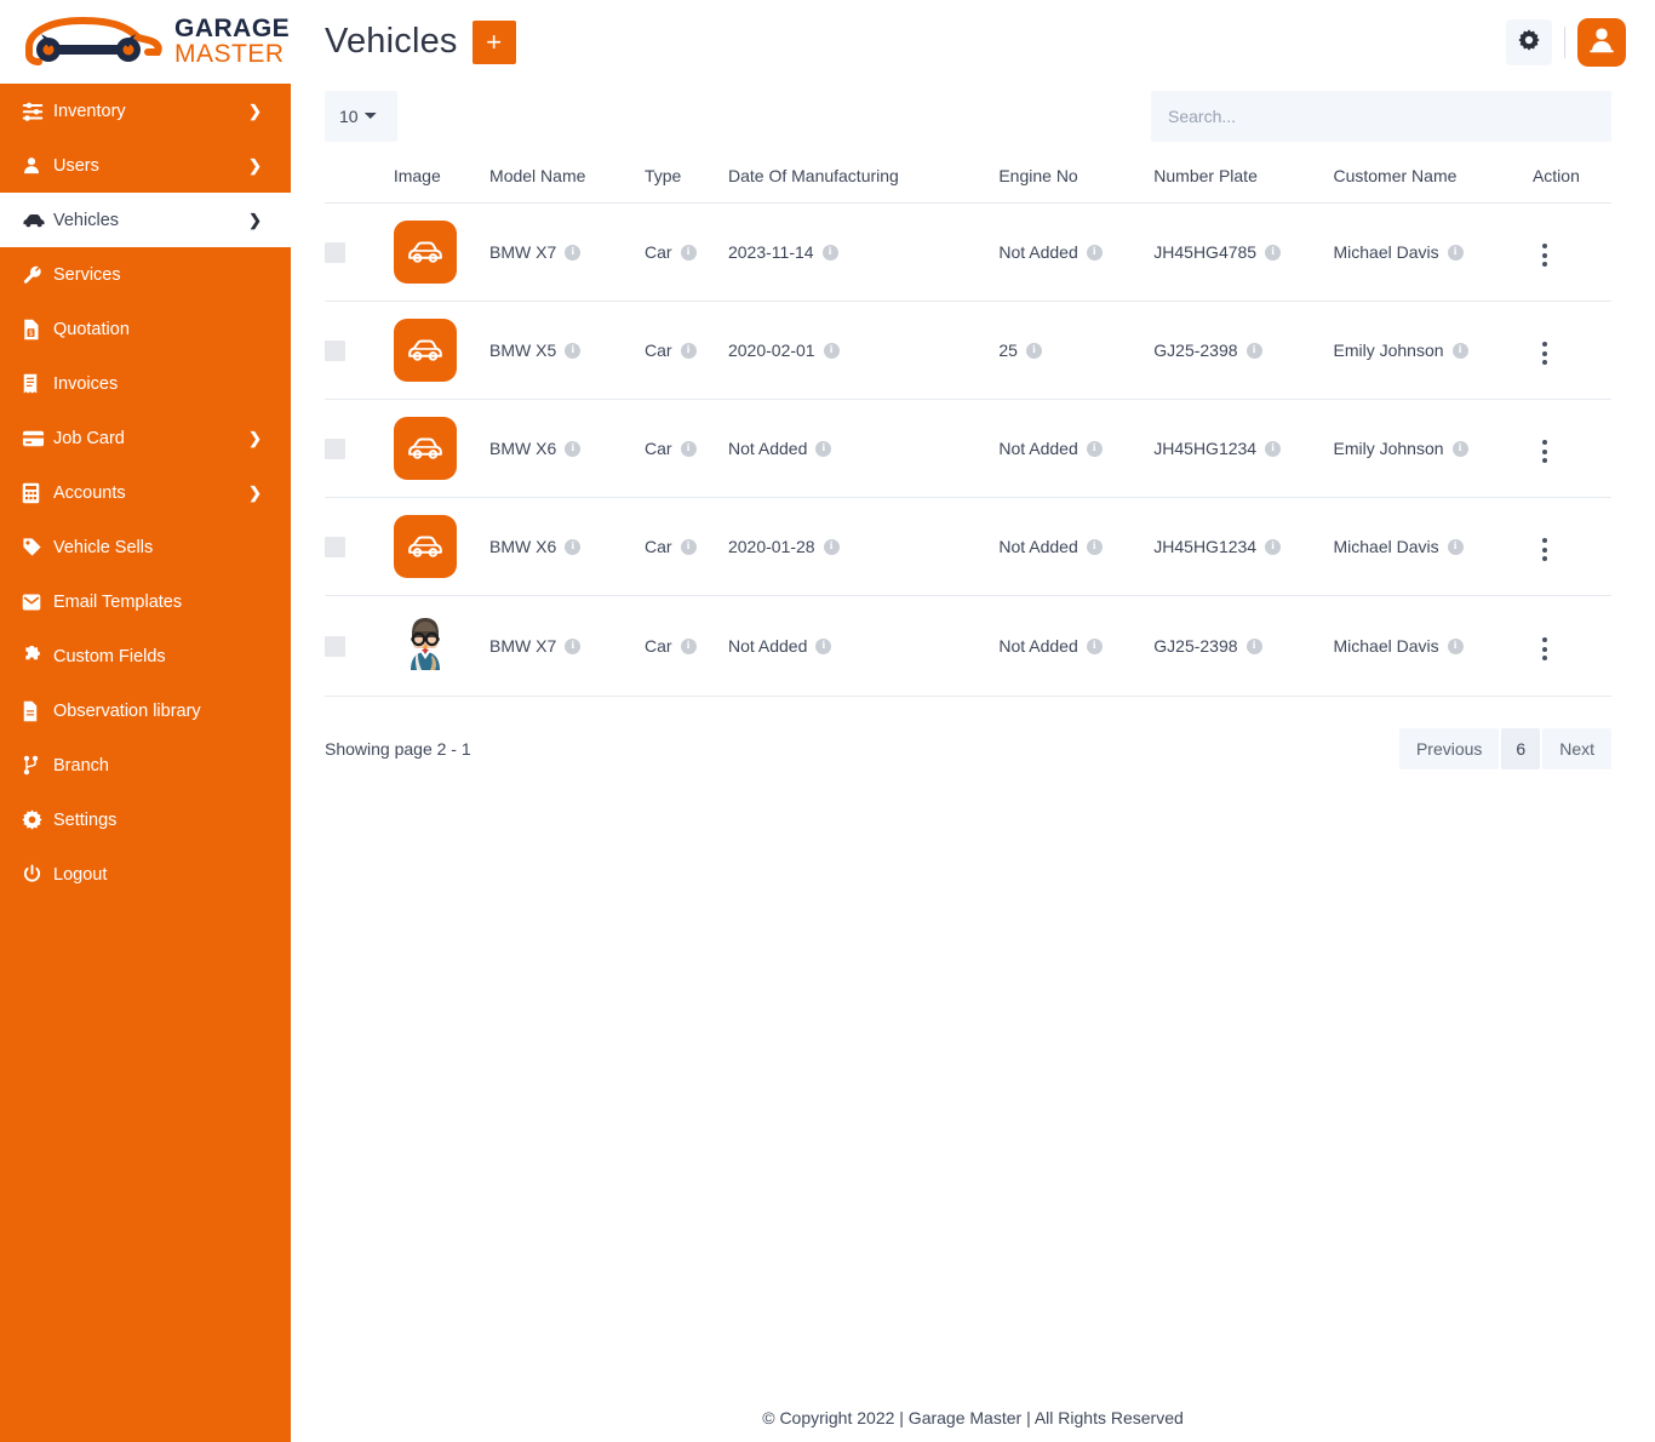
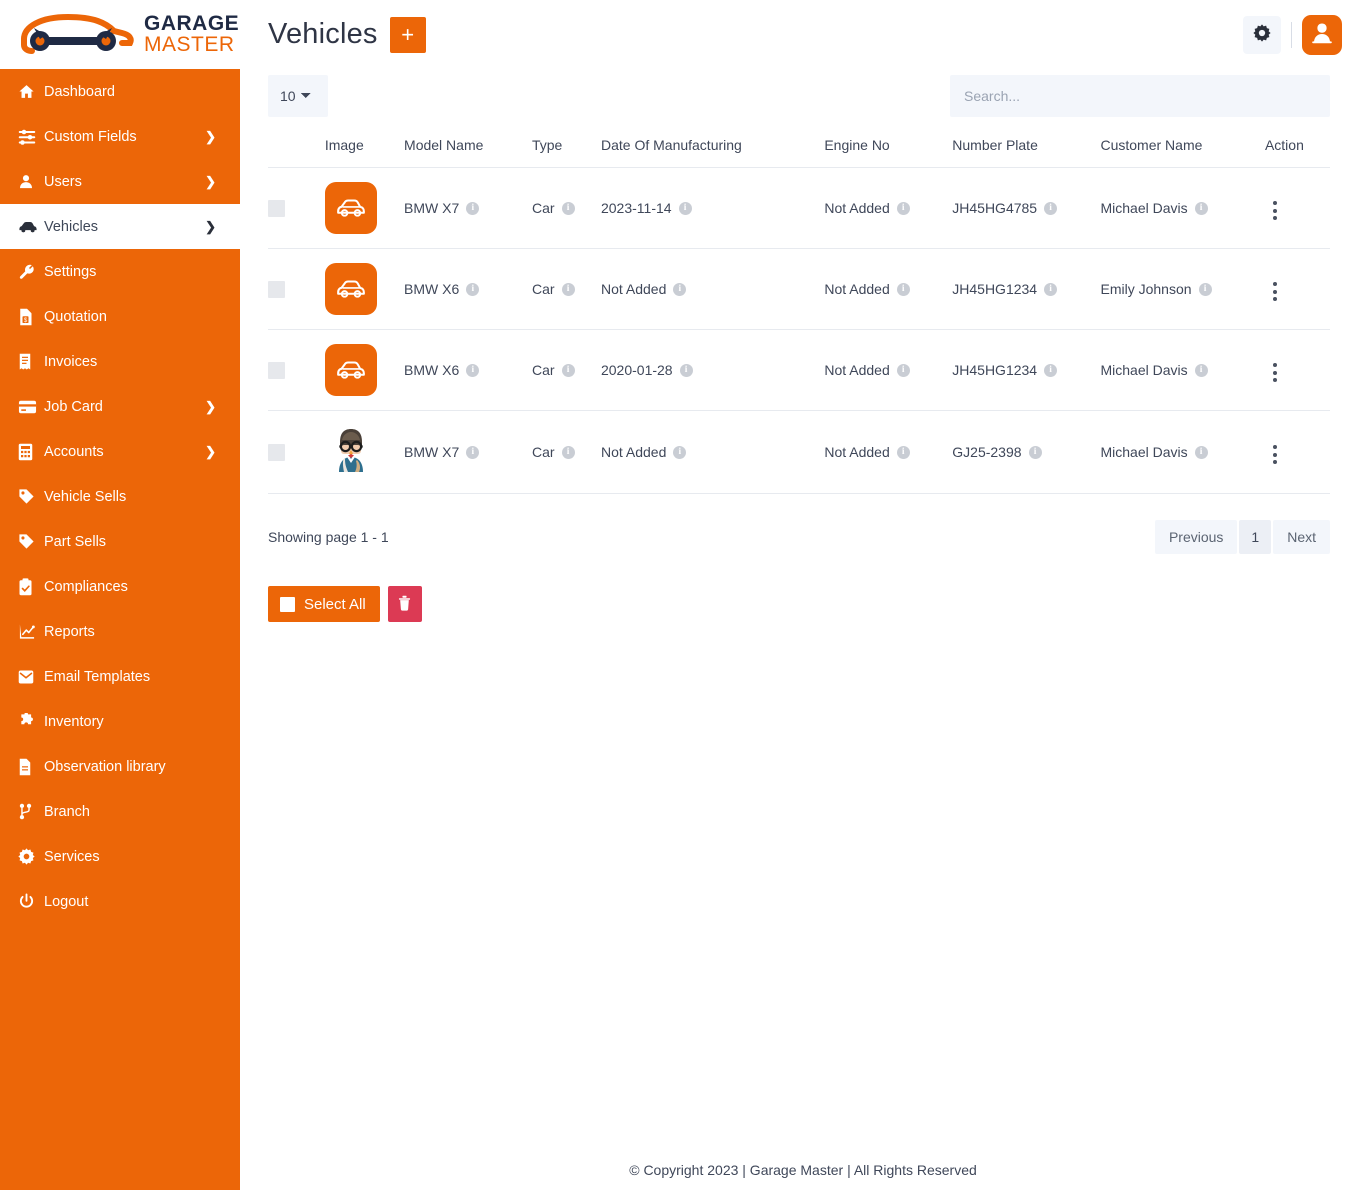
  GARAGE
  MASTER
+ Dashboard
- Inventory
+ Custom Fields
  ❯
  Users
  ❯
  Vehicles
  ❯
- Services
+ Settings
  Quotation
  Invoices
  Job Card
  ❯
  Accounts
  ❯
  Vehicle Sells
+ Part Sells
+ Compliances
+ Reports
  Email Templates
- Custom Fields
+ Inventory
  Observation library
  Branch
- Settings
+ Services
  Logout
  Vehicles
  +
  10
  Search...
  	Image	Model Name	Type	Date Of Manufacturing	Engine No	Number Plate	Customer Name	Action
  		BMW X7 i	Car i	2023-11-14 i	Not Added i	JH45HG4785 i	Michael Davis i
- 		BMW X5 i	Car i	2020-02-01 i	25 i	GJ25-2398 i	Emily Johnson i
  		BMW X6 i	Car i	Not Added i	Not Added i	JH45HG1234 i	Emily Johnson i
  		BMW X6 i	Car i	2020-01-28 i	Not Added i	JH45HG1234 i	Michael Davis i
  		BMW X7 i	Car i	Not Added i	Not Added i	GJ25-2398 i	Michael Davis i
- Showing page 2 - 1
+ Showing page 1 - 1
  Previous
- 6
+ 1
  Next
+ Select All
- © Copyright 2022 | Garage Master | All Rights Reserved
+ © Copyright 2023 | Garage Master | All Rights Reserved
